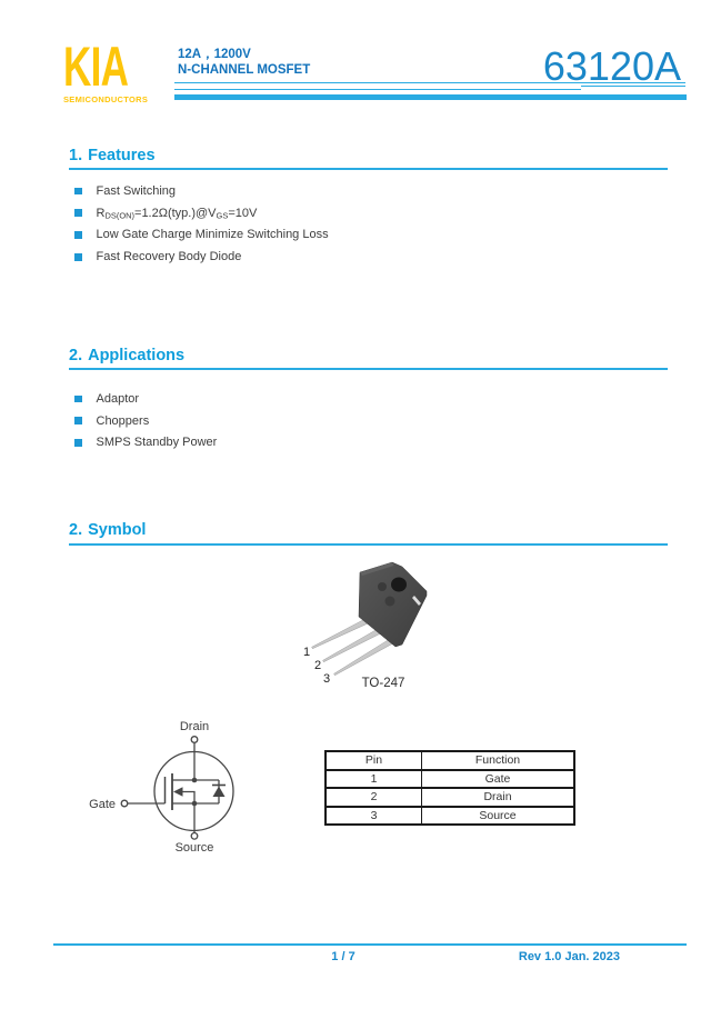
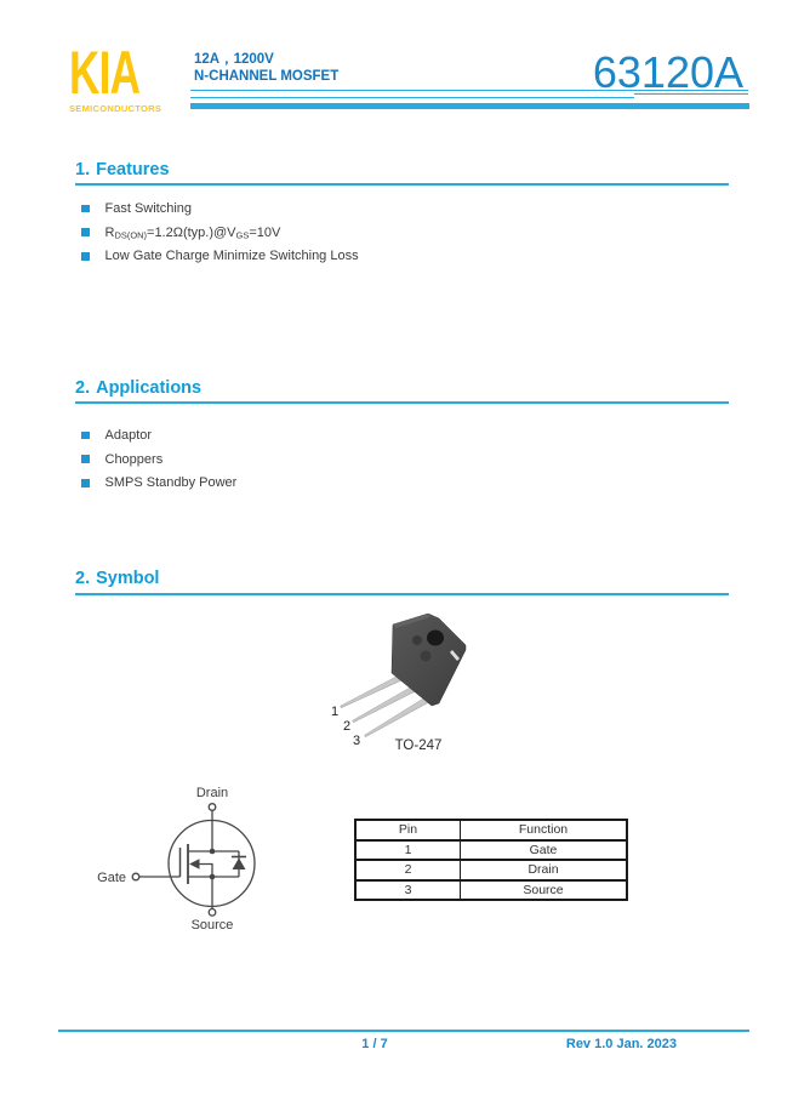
  KIA
  SEMICONDUCTORS
  12A，1200V
  N-CHANNEL MOSFET
  63120A
  1. Features
  Fast Switching
  RDS(ON)=1.2Ω(typ.)@VGS=10V
  Low Gate Charge Minimize Switching Loss
- Fast Recovery Body Diode
  2. Applications
  Adaptor
  Choppers
  SMPS Standby Power
  2. Symbol
  1
  2
  3
  TO-247
  Drain
  Gate
  Source
  Pin	Function
  1	Gate
  2	Drain
  3	Source
  1 / 7
  Rev 1.0 Jan. 2023
